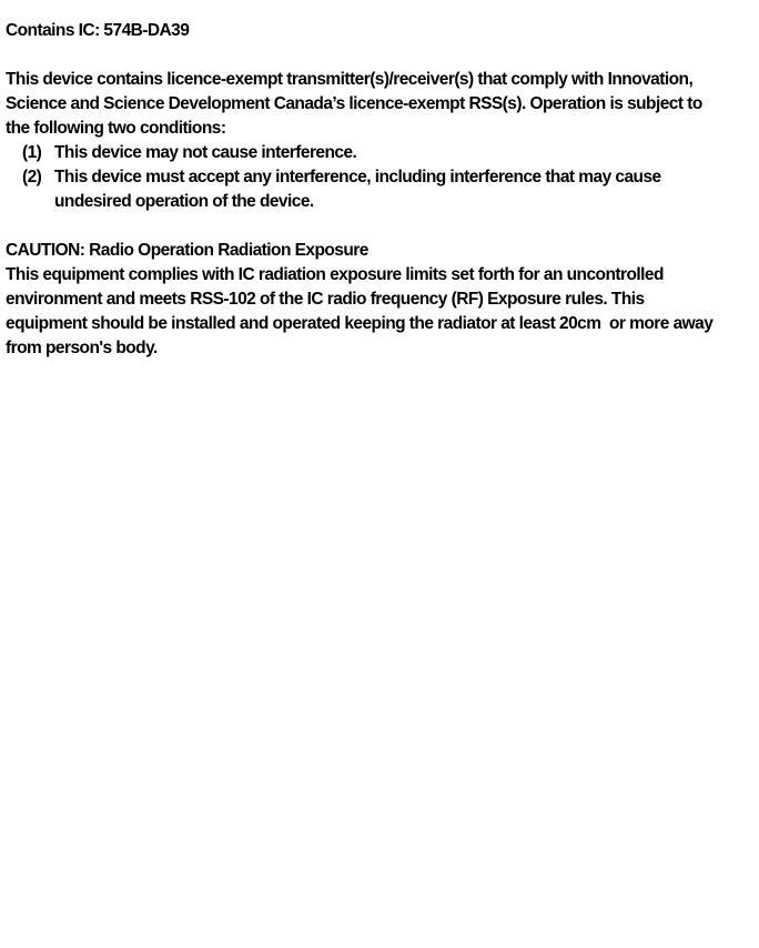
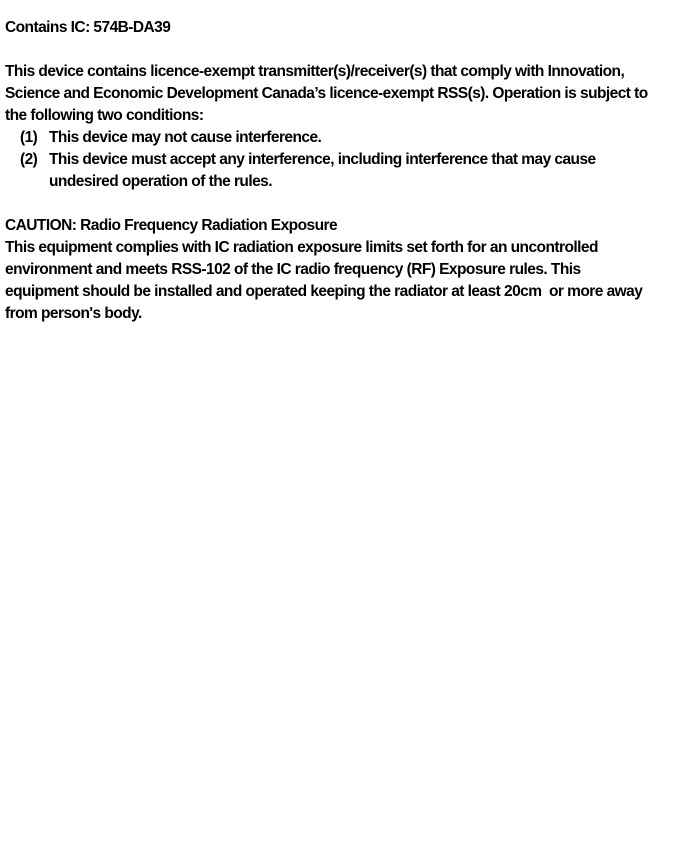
  Contains IC: 574B-DA39
  This device contains licence-exempt transmitter(s)/receiver(s) that comply with Innovation,
- Science and Science Development Canada’s licence-exempt RSS(s). Operation is subject to
+ Science and Economic Development Canada’s licence-exempt RSS(s). Operation is subject to
  the following two conditions:
  (1)
  This device may not cause interference.
  (2)
  This device must accept any interference, including interference that may cause
- undesired operation of the device.
+ undesired operation of the rules.
- CAUTION: Radio Operation Radiation Exposure
+ CAUTION: Radio Frequency Radiation Exposure
  This equipment complies with IC radiation exposure limits set forth for an uncontrolled
  environment and meets RSS-102 of the IC radio frequency (RF) Exposure rules. This
  equipment should be installed and operated keeping the radiator at least 20cm or more away
  from person's body.
